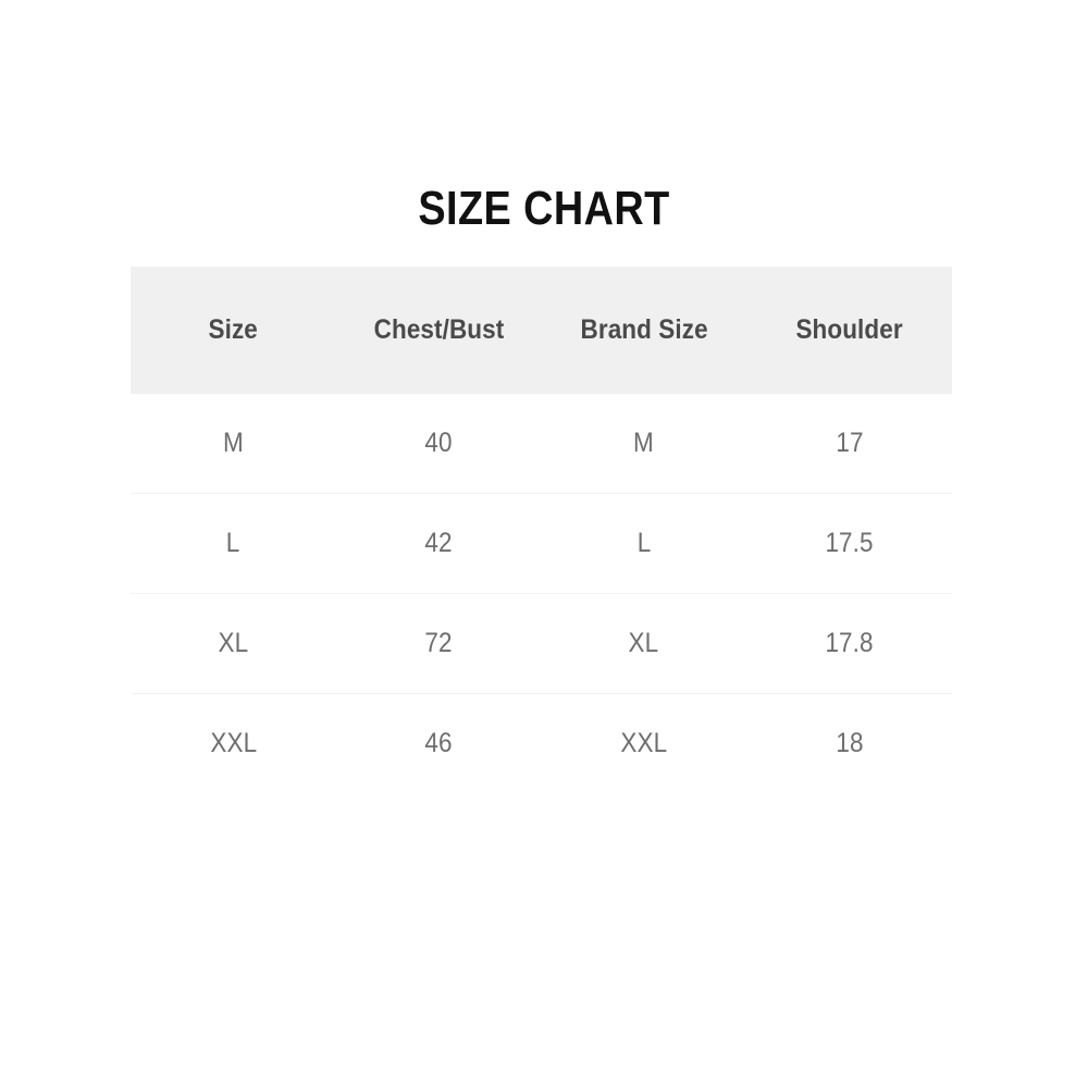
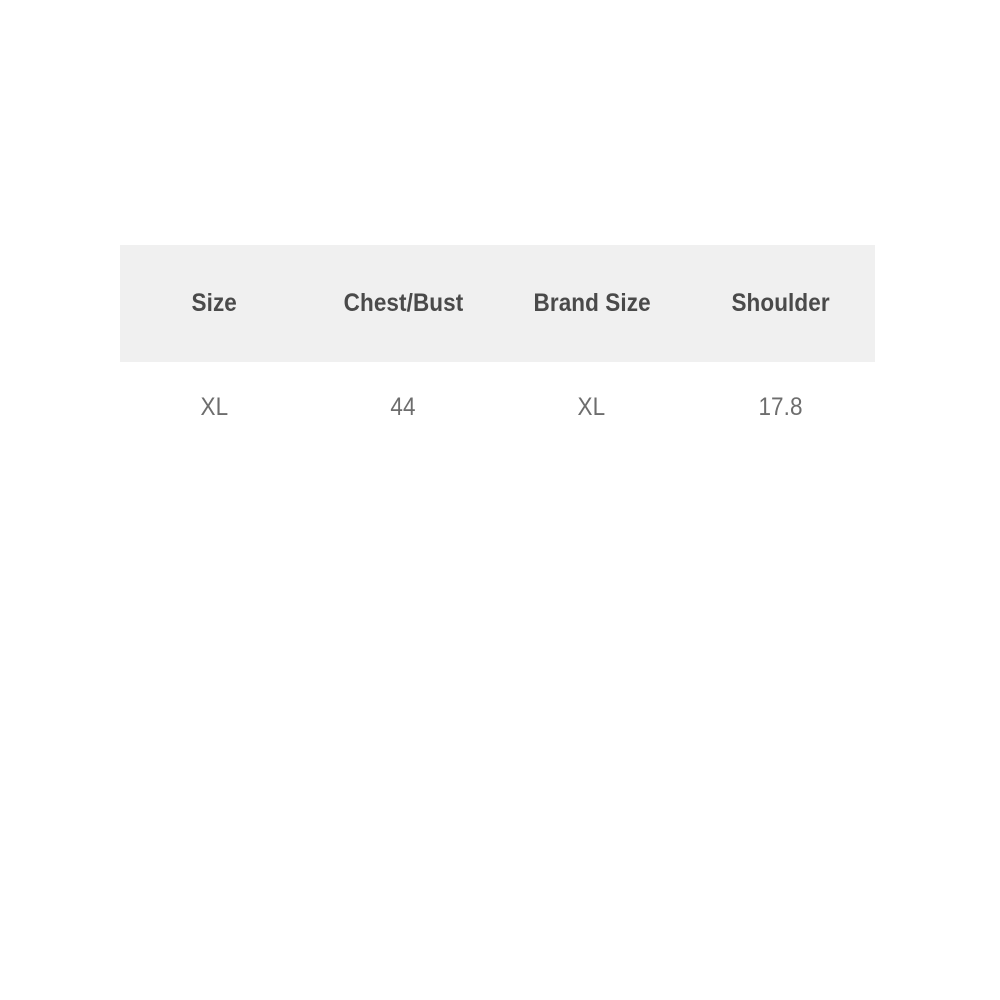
- SIZE CHART
  Size	Chest/Bust	Brand Size	Shoulder
- M	40	M	17
- L	42	L	17.5
- XL	72	XL	17.8
+ XL	44	XL	17.8
- XXL	46	XXL	18
